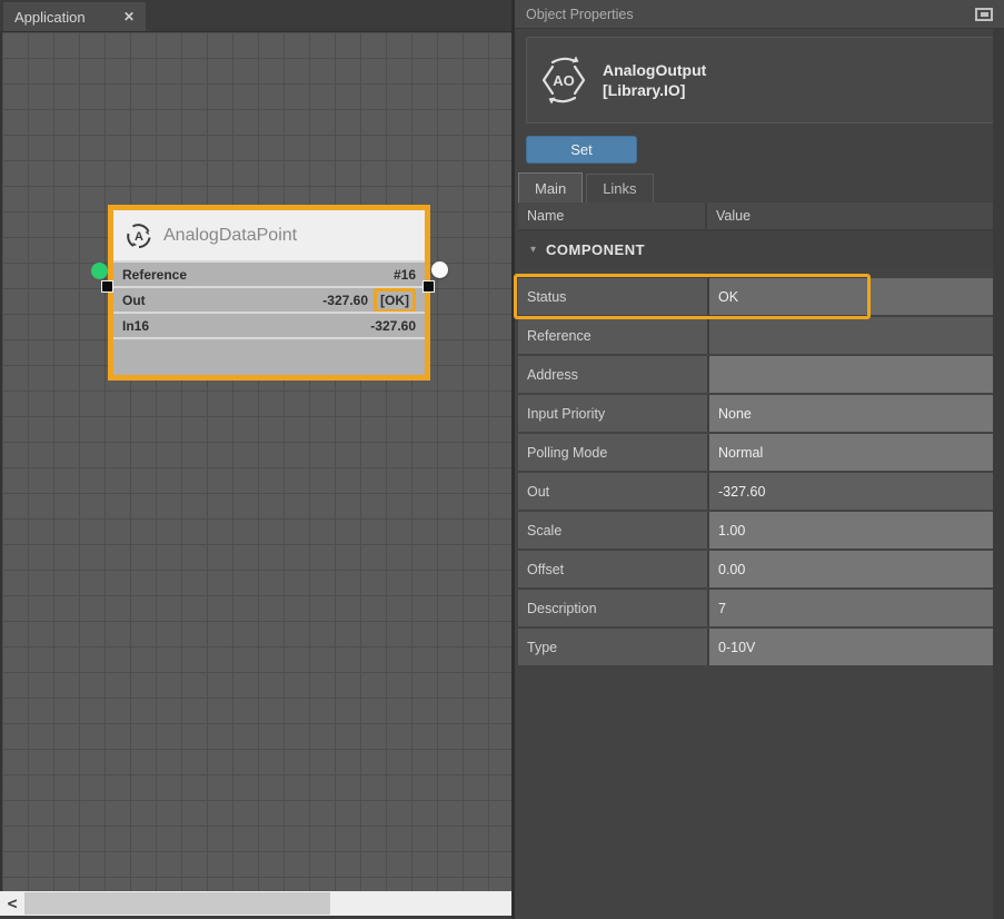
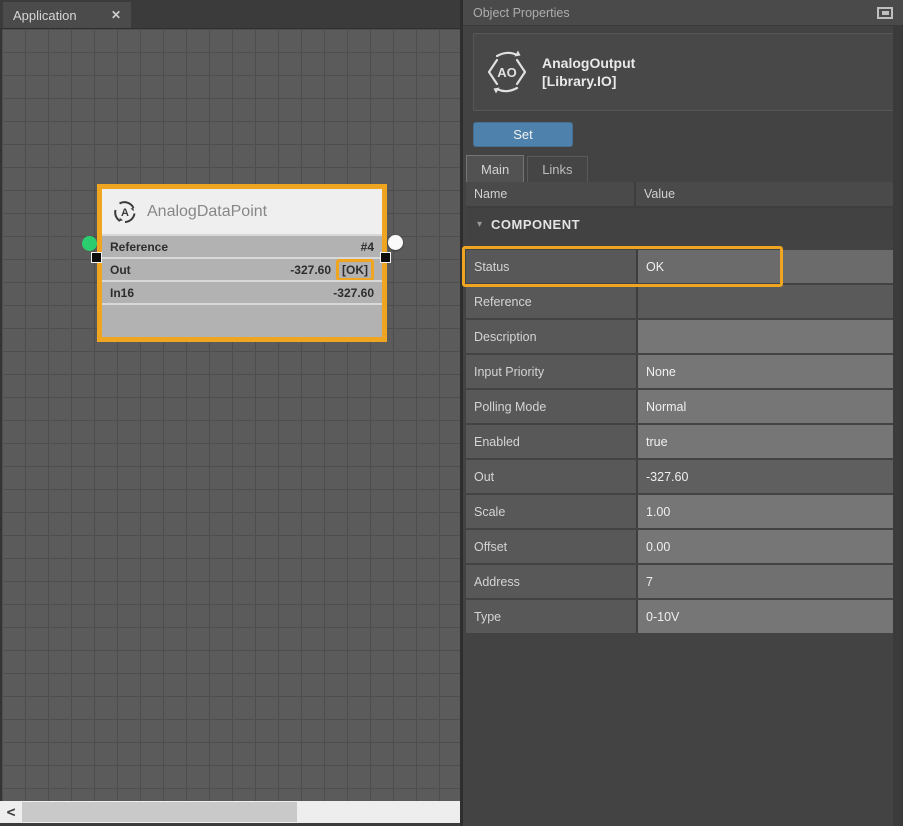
  Application
  ✕
  A
  AnalogDataPoint
  Reference
- #16
+ #4
  Out
  -327.60
  [OK]
  In16
  -327.60
  <
  Object Properties
  AO
  AnalogOutput
  [Library.IO]
  Set
  Main
  Links
  Name
  Value
  ▾
  COMPONENT
  Status
  OK
  Reference
- Address
+ Description
  Input Priority
  None
  Polling Mode
  Normal
+ Enabled
+ true
  Out
  -327.60
  Scale
  1.00
  Offset
  0.00
- Description
+ Address
  7
  Type
  0-10V
